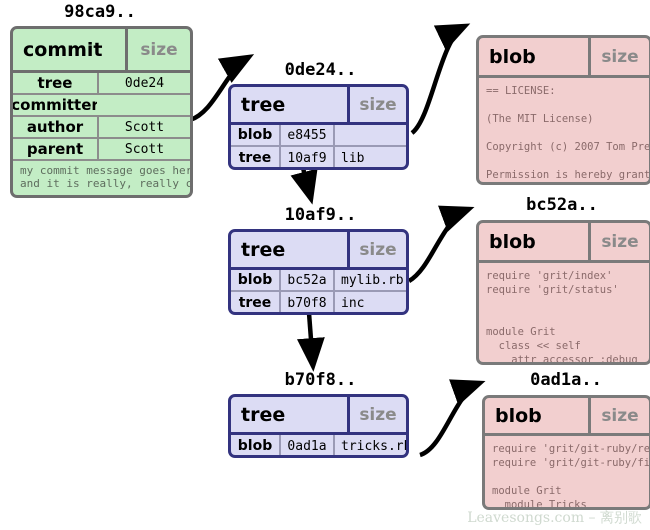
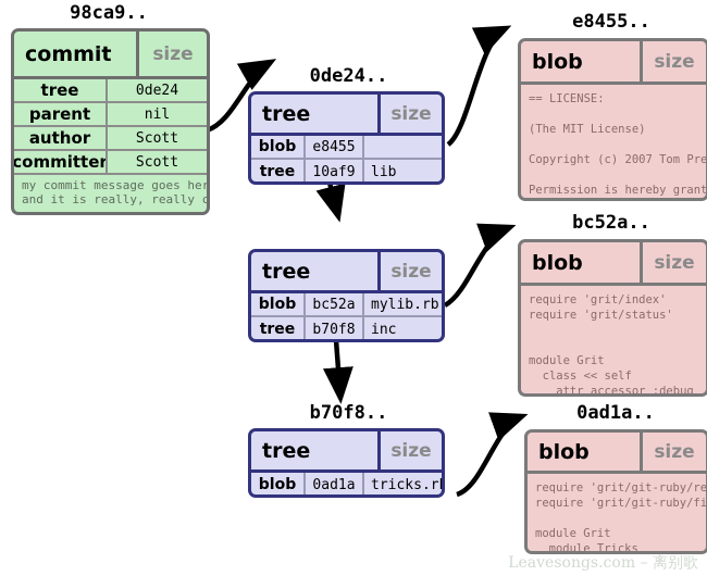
  98ca9..
  commit
  size
  tree
  0de24
- committer
+ parent
+ nil
  author
  Scott
- parent
+ committer
  Scott
  my commit message goes her
  and it is really, really c
  0de24..
  tree
  size
  blob
  e8455
  tree
  10af9
  lib
- 10af9..
  tree
  size
  blob
  bc52a
  mylib.rb
  tree
  b70f8
  inc
  b70f8..
  tree
  size
  blob
  0ad1a
  tricks.r
+ e8455..
  blob
  size
  == LICENSE:
  (The MIT License)
  Copyright (c) 2007 Tom Pre
  Permission is hereby grant
  bc52a..
  blob
  size
  require 'grit/index'
  require 'grit/status'
  module Grit
  class << self
  attr_accessor :debug
  0ad1a..
  blob
  size
  require 'grit/git-ruby/re
  require 'grit/git-ruby/fi
  module Grit
  module Tricks
  Leavesongs.com – 离别歌
